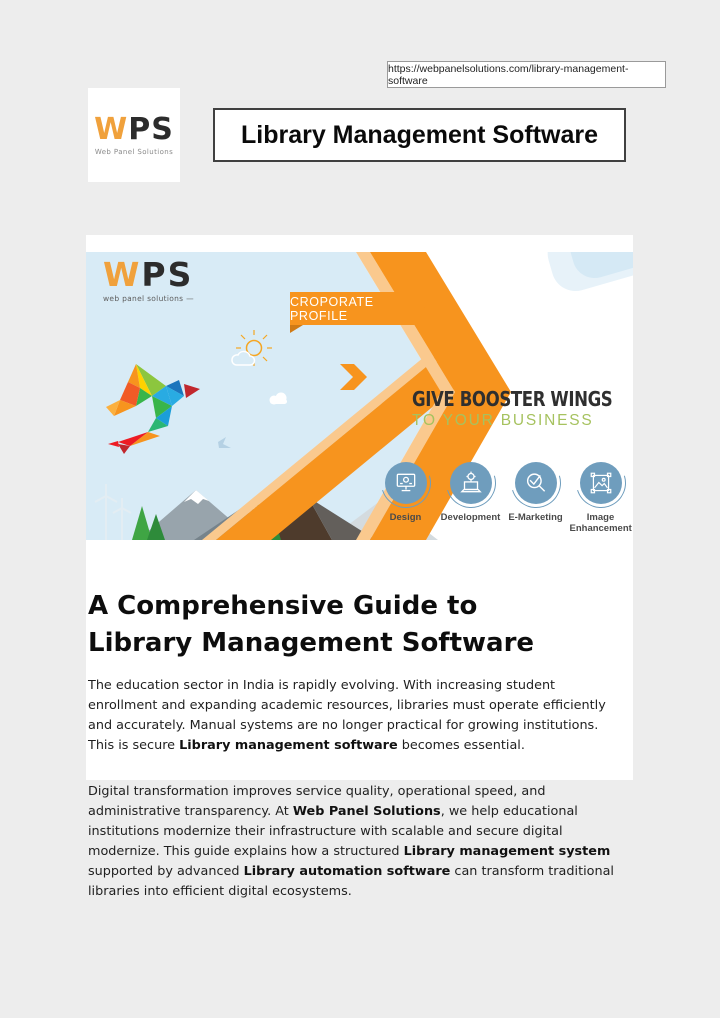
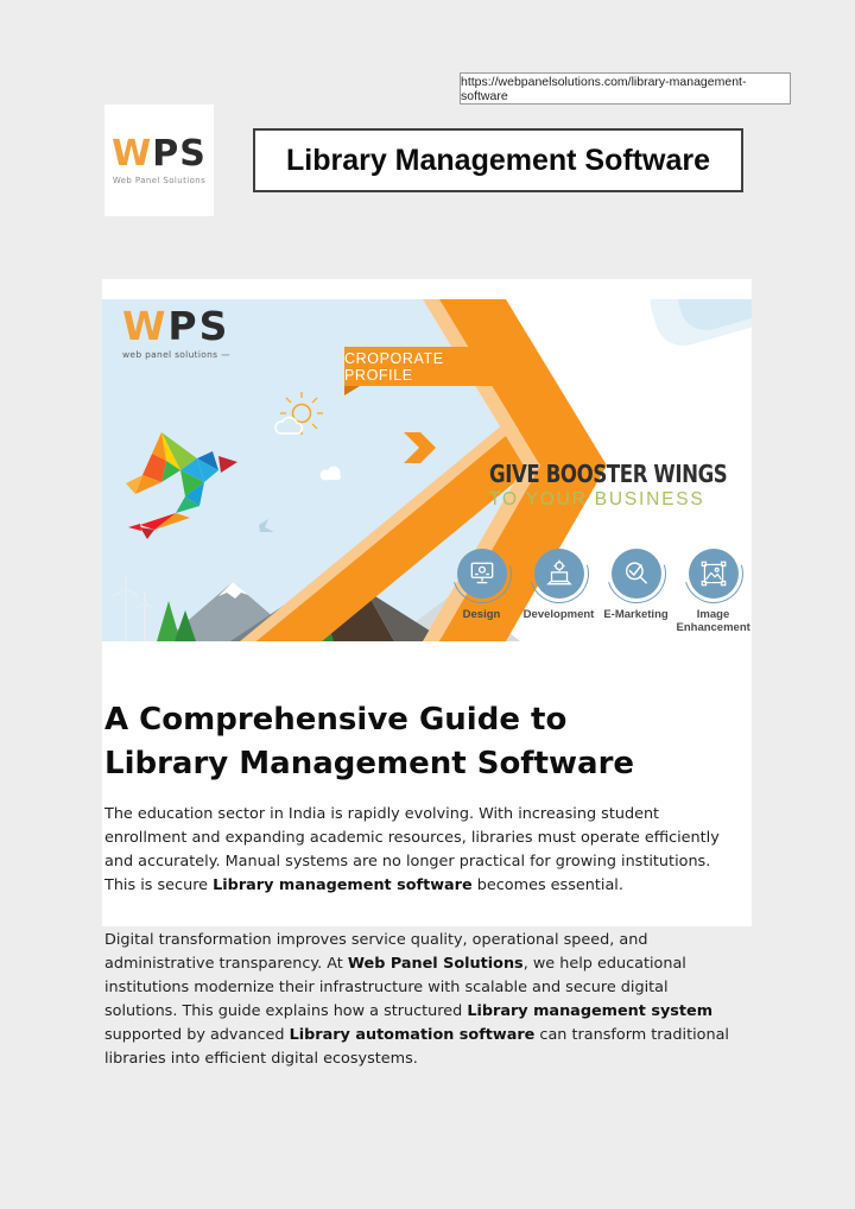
  https://webpanelsolutions.com/library-management-software
  WPS
  Web Panel Solutions
  Library Management Software
  WPS
  web panel solutions —
  CROPORATE PROFILE
  GIVE BOOSTER WINGS
  TO YOUR BUSINESS
  Design
  Development
  E-Marketing
  Image Enhancement
  A Comprehensive Guide to
  Library Management Software
  The education sector in India is rapidly evolving. With increasing student enrollment and expanding academic resources, libraries must operate efficiently and accurately. Manual systems are no longer practical for growing institutions. This is secure Library management software becomes essential.
- Digital transformation improves service quality, operational speed, and administrative transparency. At Web Panel Solutions, we help educational institutions modernize their infrastructure with scalable and secure digital modernize. This guide explains how a structured Library management system supported by advanced Library automation software can transform traditional libraries into efficient digital ecosystems.
+ Digital transformation improves service quality, operational speed, and administrative transparency. At Web Panel Solutions, we help educational institutions modernize their infrastructure with scalable and secure digital solutions. This guide explains how a structured Library management system supported by advanced Library automation software can transform traditional libraries into efficient digital ecosystems.
